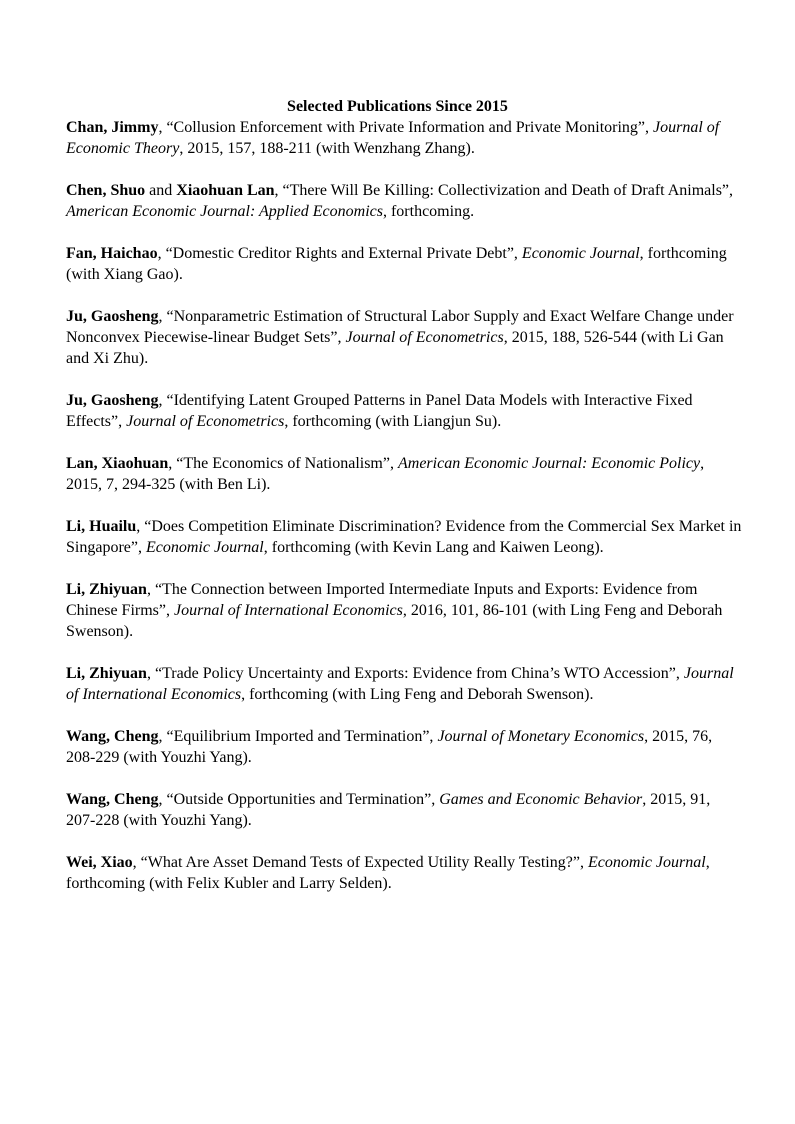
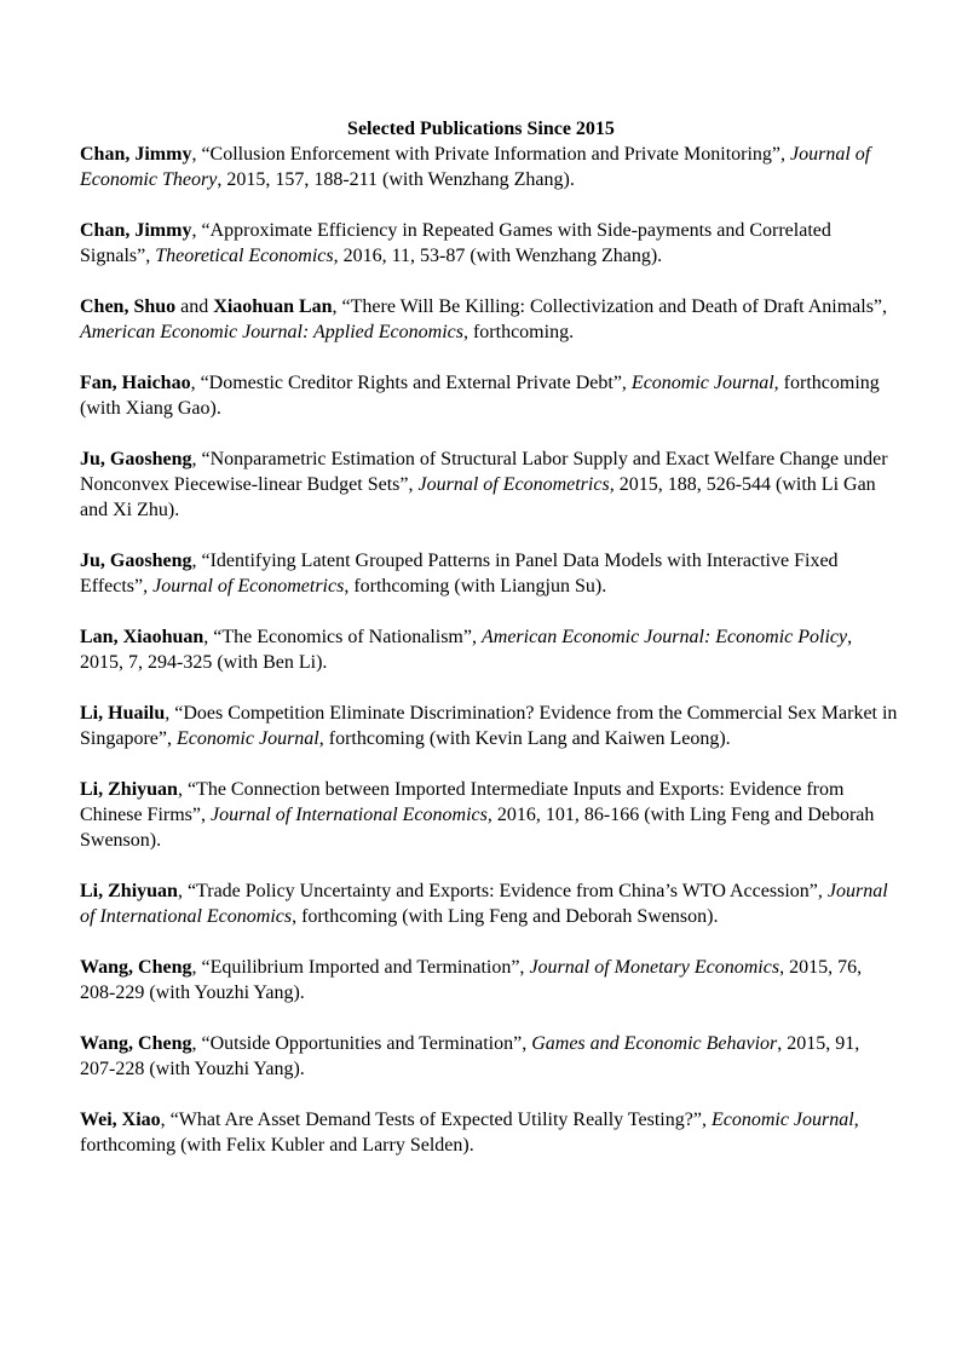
  Selected Publications Since 2015
  Chan, Jimmy, “Collusion Enforcement with Private Information and Private Monitoring”, Journal of Economic Theory, 2015, 157, 188-211 (with Wenzhang Zhang).
+ Chan, Jimmy, “Approximate Efficiency in Repeated Games with Side-payments and Correlated Signals”, Theoretical Economics, 2016, 11, 53-87 (with Wenzhang Zhang).
  Chen, Shuo and Xiaohuan Lan, “There Will Be Killing: Collectivization and Death of Draft Animals”, American Economic Journal: Applied Economics, forthcoming.
  Fan, Haichao, “Domestic Creditor Rights and External Private Debt”, Economic Journal, forthcoming (with Xiang Gao).
  Ju, Gaosheng, “Nonparametric Estimation of Structural Labor Supply and Exact Welfare Change under Nonconvex Piecewise-linear Budget Sets”, Journal of Econometrics, 2015, 188, 526-544 (with Li Gan and Xi Zhu).
  Ju, Gaosheng, “Identifying Latent Grouped Patterns in Panel Data Models with Interactive Fixed Effects”, Journal of Econometrics, forthcoming (with Liangjun Su).
  Lan, Xiaohuan, “The Economics of Nationalism”, American Economic Journal: Economic Policy, 2015, 7, 294-325 (with Ben Li).
  Li, Huailu, “Does Competition Eliminate Discrimination? Evidence from the Commercial Sex Market in Singapore”, Economic Journal, forthcoming (with Kevin Lang and Kaiwen Leong).
- Li, Zhiyuan, “The Connection between Imported Intermediate Inputs and Exports: Evidence from Chinese Firms”, Journal of International Economics, 2016, 101, 86-101 (with Ling Feng and Deborah Swenson).
+ Li, Zhiyuan, “The Connection between Imported Intermediate Inputs and Exports: Evidence from Chinese Firms”, Journal of International Economics, 2016, 101, 86-166 (with Ling Feng and Deborah Swenson).
  Li, Zhiyuan, “Trade Policy Uncertainty and Exports: Evidence from China’s WTO Accession”, Journal of International Economics, forthcoming (with Ling Feng and Deborah Swenson).
  Wang, Cheng, “Equilibrium Imported and Termination”, Journal of Monetary Economics, 2015, 76, 208-229 (with Youzhi Yang).
  Wang, Cheng, “Outside Opportunities and Termination”, Games and Economic Behavior, 2015, 91, 207-228 (with Youzhi Yang).
  Wei, Xiao, “What Are Asset Demand Tests of Expected Utility Really Testing?”, Economic Journal, forthcoming (with Felix Kubler and Larry Selden).
